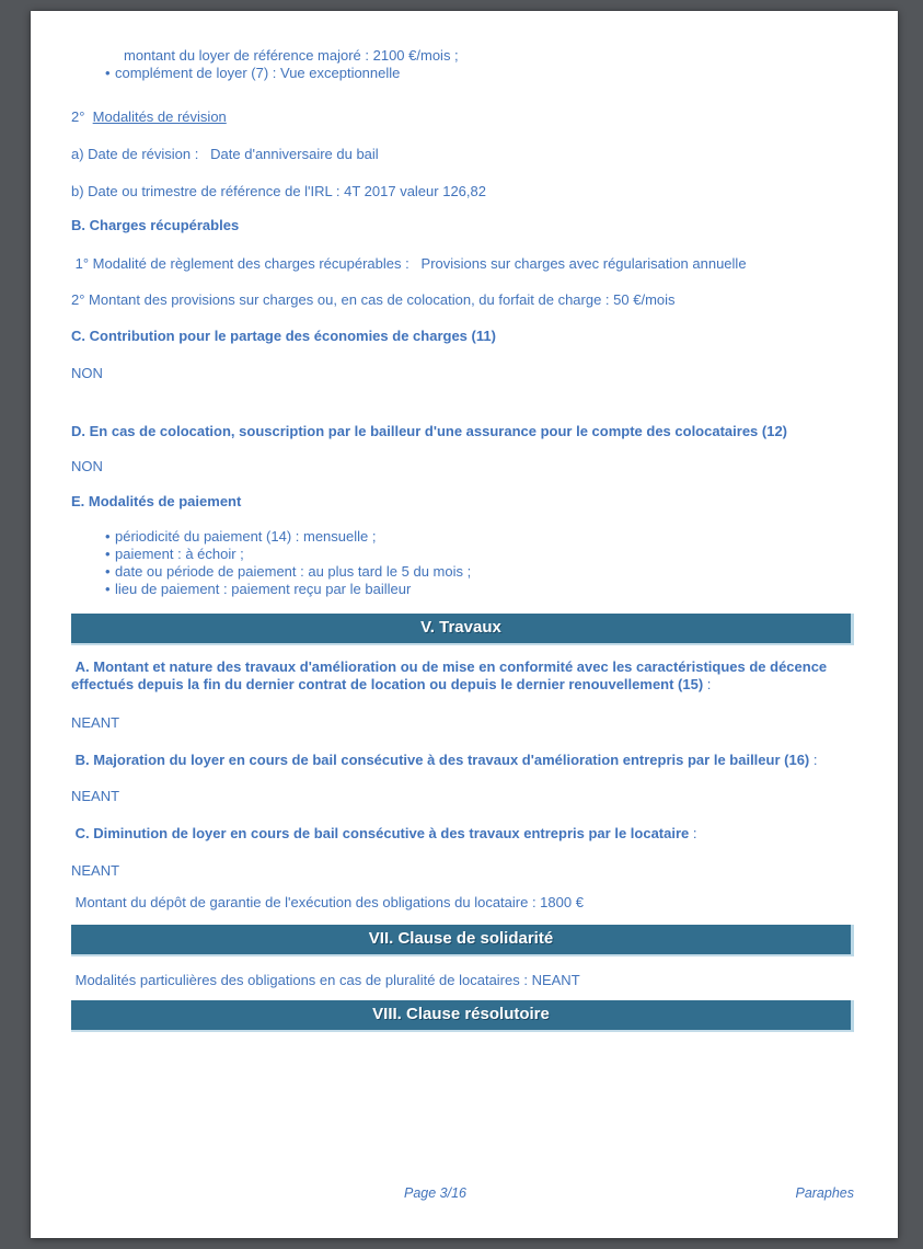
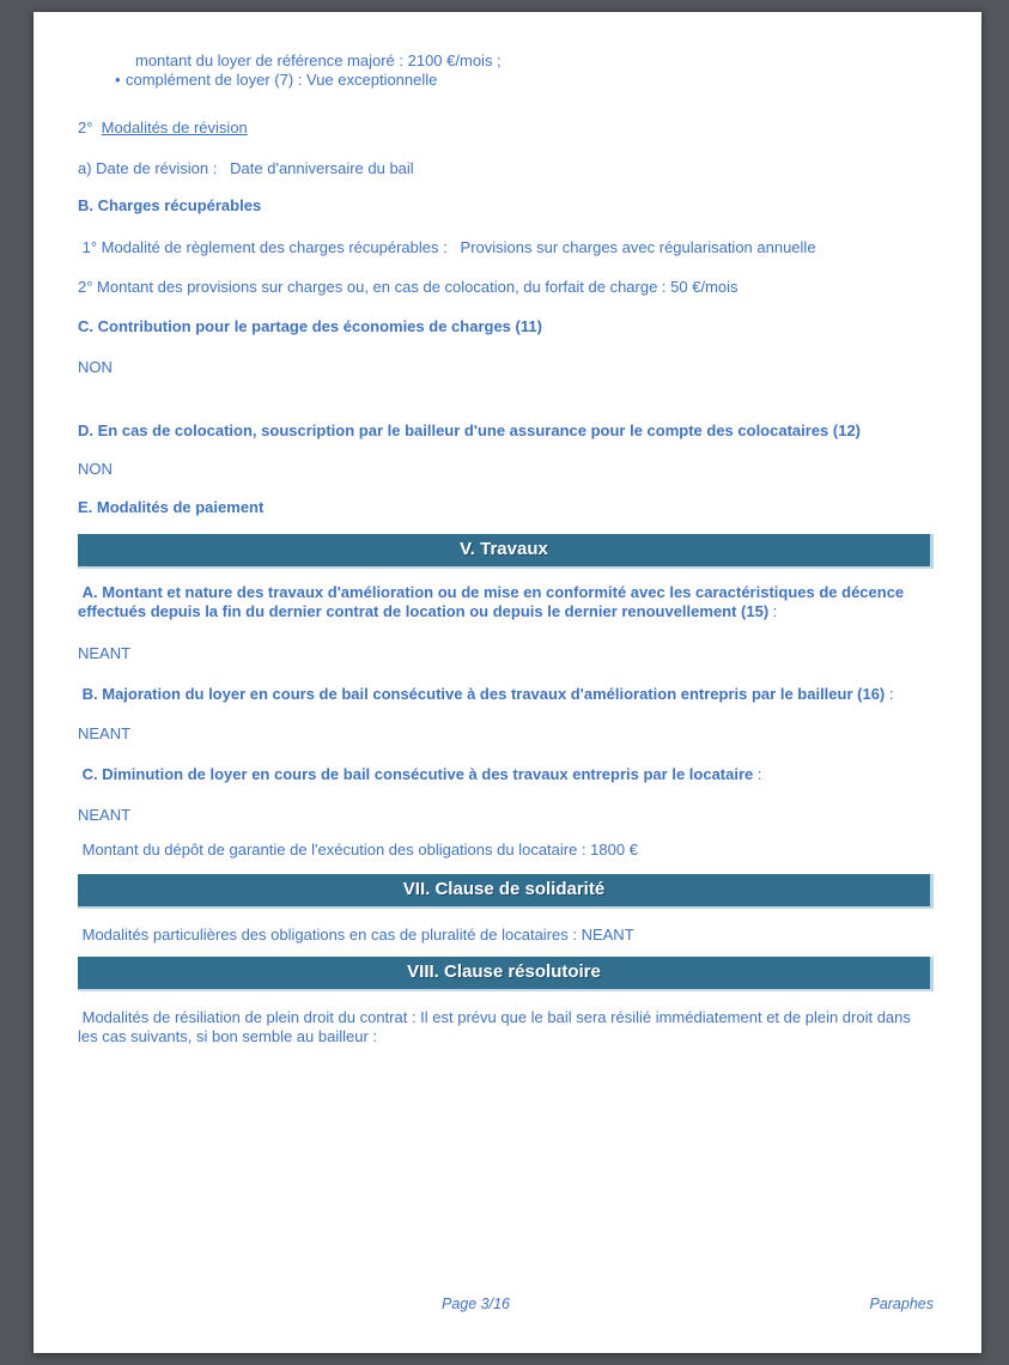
  montant du loyer de référence majoré : 2100 €/mois ;
  complément de loyer (7) : Vue exceptionnelle
  2° Modalités de révision
  a) Date de révision : Date d'anniversaire du bail
- b) Date ou trimestre de référence de l'IRL : 4T 2017 valeur 126,82
  B. Charges récupérables
  1° Modalité de règlement des charges récupérables : Provisions sur charges avec régularisation annuelle
  2° Montant des provisions sur charges ou, en cas de colocation, du forfait de charge : 50 €/mois
  C. Contribution pour le partage des économies de charges (11)
  NON
  D. En cas de colocation, souscription par le bailleur d'une assurance pour le compte des colocataires (12)
  NON
  E. Modalités de paiement
- périodicité du paiement (14) : mensuelle ;
- paiement : à échoir ;
- date ou période de paiement : au plus tard le 5 du mois ;
- lieu de paiement : paiement reçu par le bailleur
  V. Travaux
  A. Montant et nature des travaux d'amélioration ou de mise en conformité avec les caractéristiques de décence effectués depuis la fin du dernier contrat de location ou depuis le dernier renouvellement (15) :
  NEANT
  B. Majoration du loyer en cours de bail consécutive à des travaux d'amélioration entrepris par le bailleur (16) :
  NEANT
  C. Diminution de loyer en cours de bail consécutive à des travaux entrepris par le locataire :
  NEANT
  Montant du dépôt de garantie de l'exécution des obligations du locataire : 1800 €
  VII. Clause de solidarité
  Modalités particulières des obligations en cas de pluralité de locataires : NEANT
  VIII. Clause résolutoire
+ Modalités de résiliation de plein droit du contrat : Il est prévu que le bail sera résilié immédiatement et de plein droit dans les cas suivants, si bon semble au bailleur :
  Page 3/16
  Paraphes
